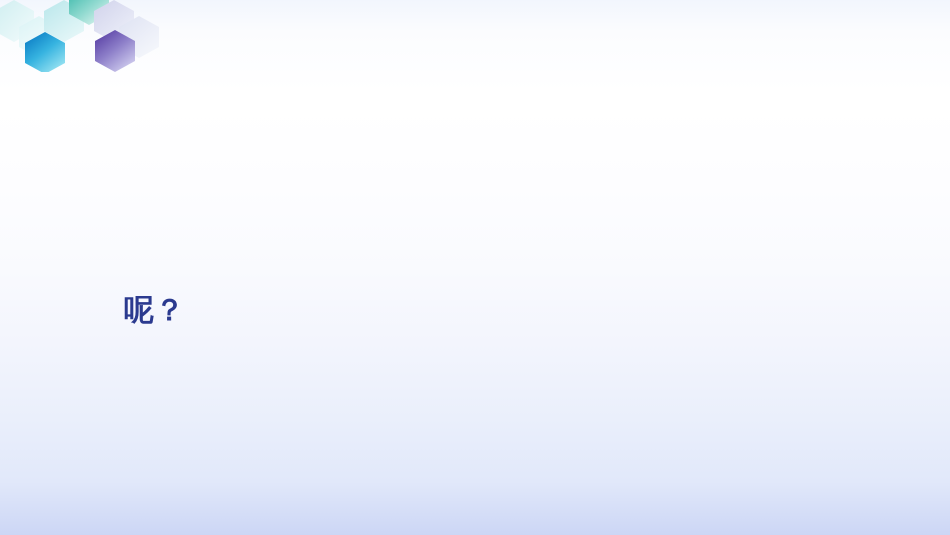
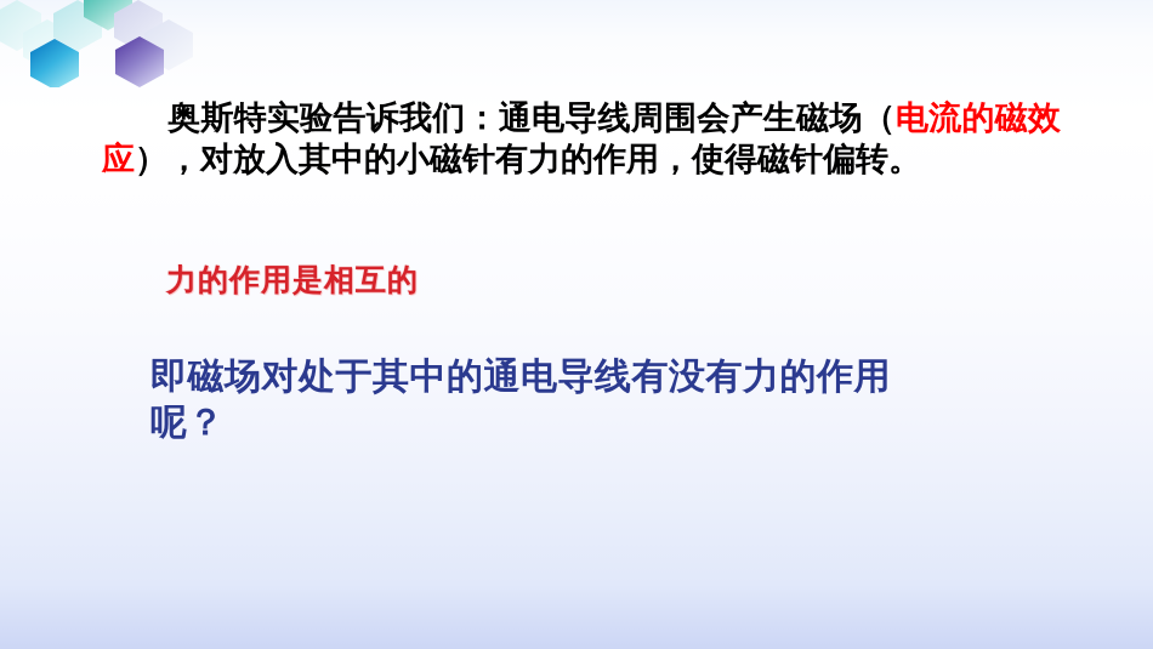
+ 奥斯特实验告诉我们：通电导线周围会产生磁场（电流的磁效应），对放入其中的小磁针有力的作用，使得磁针偏转。
+ 力的作用是相互的
+ 即磁场对处于其中的通电导线有没有力的作用
  呢？
